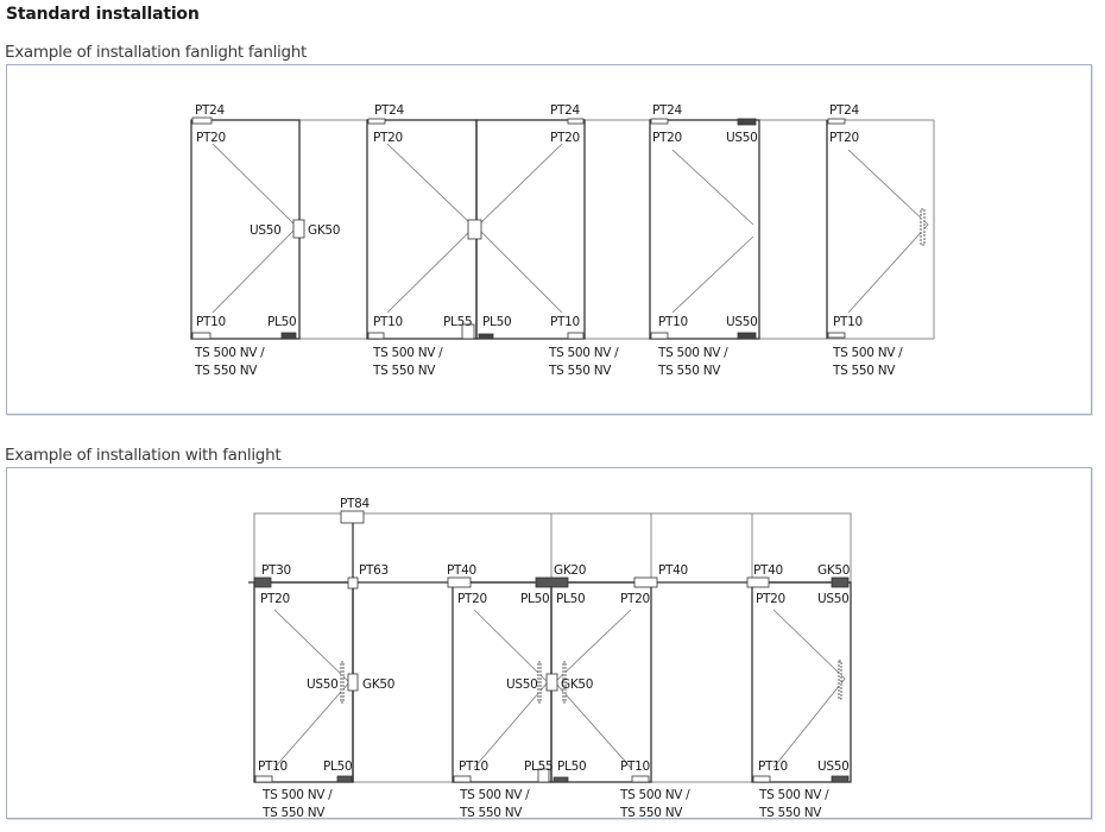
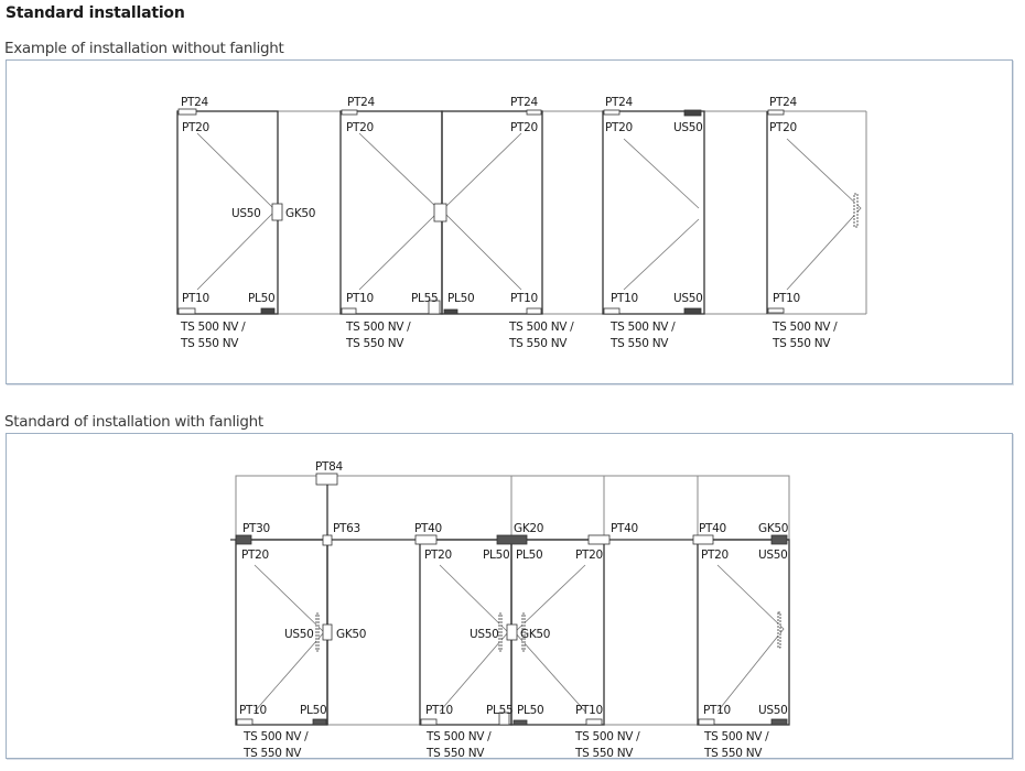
  Standard installation
- Example of installation fanlight fanlight
+ Example of installation without fanlight
  PT24
  PT20
  US50
  GK50
  PT10
  PL50
  TS 500 NV /
  TS 550 NV
  PT24
  PT20
  PT10
  PL55
  TS 500 NV /
  TS 550 NV
  PT24
  PT20
  PL50
  PT10
  TS 500 NV /
  TS 550 NV
  PT24
  PT20
  US50
  PT10
  US50
  TS 500 NV /
  TS 550 NV
  PT24
  PT20
  PT10
  TS 500 NV /
  TS 550 NV
- Example of installation with fanlight
+ Standard of installation with fanlight
  PT84
  PT30
  PT63
  PT20
  US50
  GK50
  PT10
  PL50
  TS 500 NV /
  TS 550 NV
  PT40
  PT20
  US50
  PT10
  PL55
  TS 500 NV /
  TS 550 NV
  GK20
  PL50
  PL50
  PT20
  GK50
  PL50
  PT10
  TS 500 NV /
  TS 550 NV
  PT40
  PT40
  GK50
  PT20
  US50
  PT10
  US50
  TS 500 NV /
  TS 550 NV
